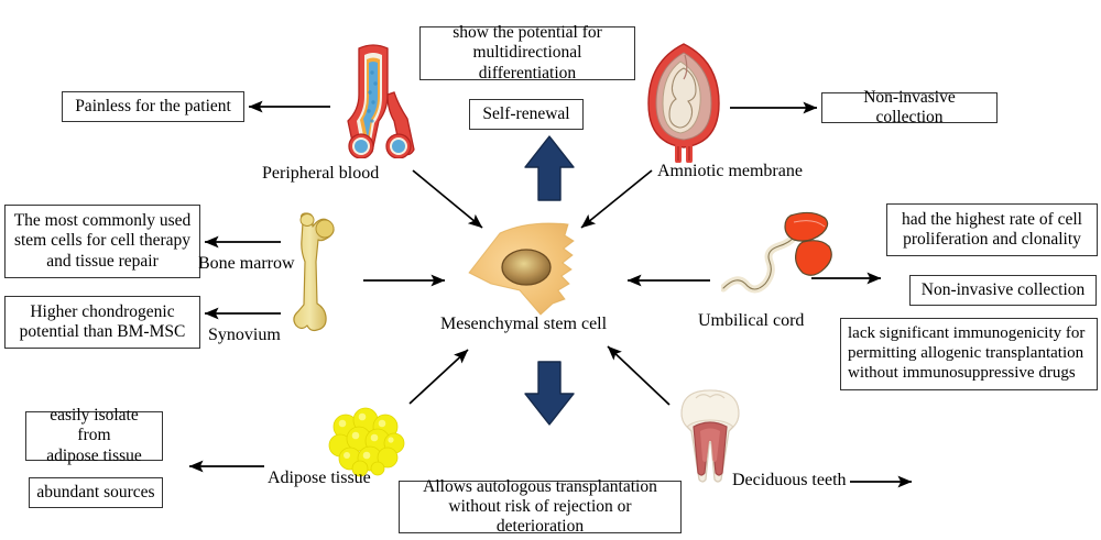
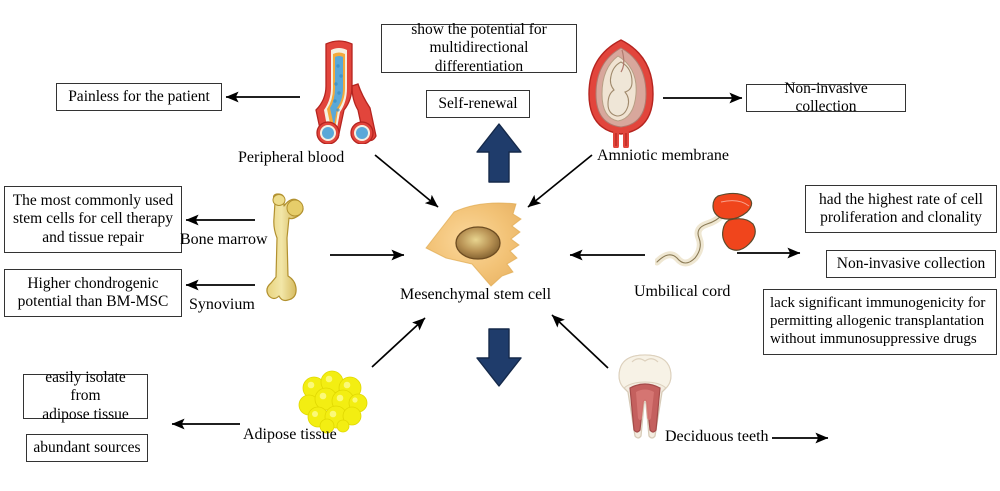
  show the potential for
  multidirectional differentiation
  Self-renewal
  Painless for the patient
  Non-invasive collection
  The most commonly used
  stem cells for cell therapy
  and tissue repair
  Higher chondrogenic
  potential than BM-MSC
  had the highest rate of cell
  proliferation and clonality
  Non-invasive collection
  lack significant immunogenicity for
  permitting allogenic transplantation
  without immunosuppressive drugs
  easily isolate from
  adipose tissue
  abundant sources
- Allows autologous transplantation
- without risk of rejection or deterioration
  Peripheral blood
  Amniotic membrane
  Bone marrow
  Synovium
  Umbilical cord
  Adipose tissue
  Deciduous teeth
  Mesenchymal stem cell
